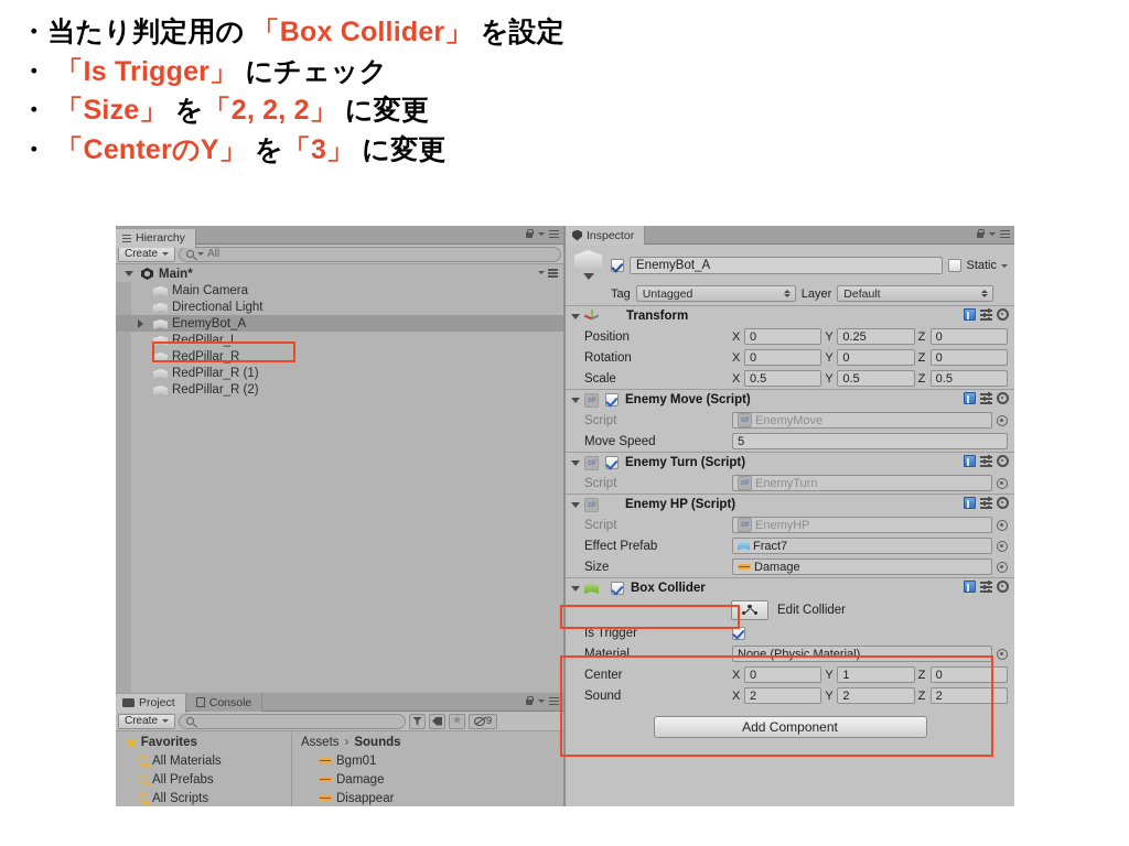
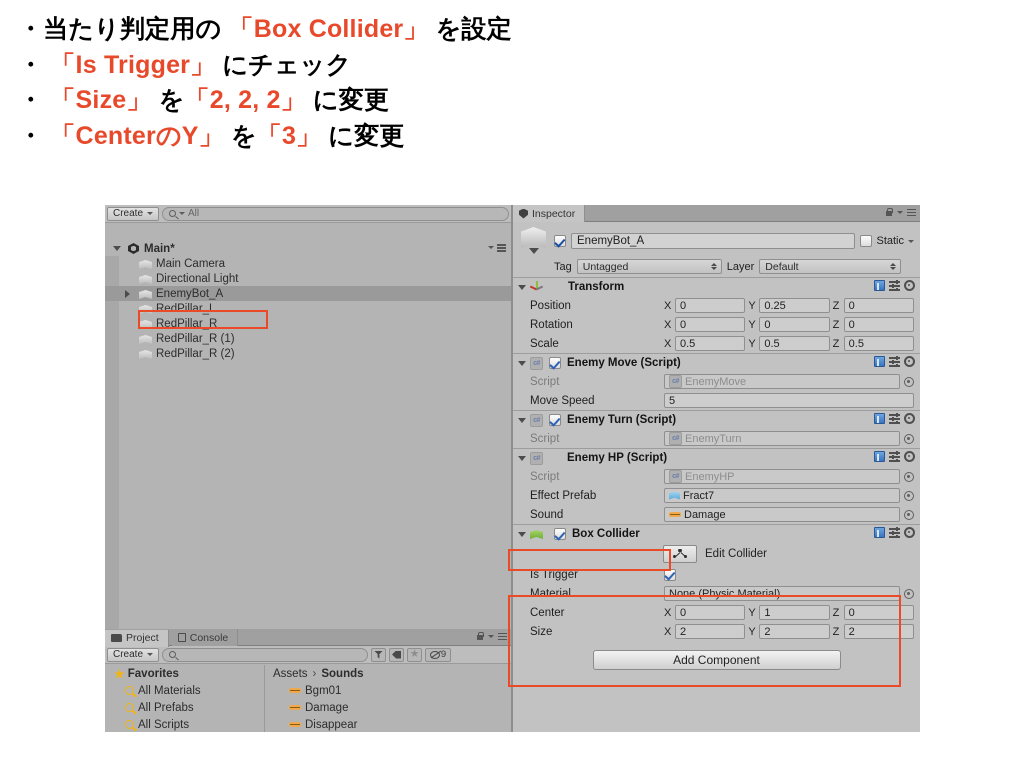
  ・当たり判定用の 「Box Collider」 を設定
  ・ 「Is Trigger」 にチェック
  ・ 「Size」 を「2, 2, 2」 に変更
  ・ 「CenterのY」 を「3」 に変更
- Hierarchy
  Create
  All
  Main*
  Main Camera
  Directional Light
  EnemyBot_A
  RedPillar_L
  RedPillar_R
  RedPillar_R (1)
  RedPillar_R (2)
  Project
  Console
  Create
  ★
  9
  ★
  Favorites
  All Materials
  All Prefabs
  All Scripts
  Assets
  ›
  Sounds
  Bgm01
  Damage
  Disappear
  Inspector
  EnemyBot_A
  Static
  Tag
  Untagged
  Layer
  Default
  Transform
  Position
  X
  0
  Y
  0.25
  Z
  0
  Rotation
  X
  0
  Y
  0
  Z
  0
  Scale
  X
  0.5
  Y
  0.5
  Z
  0.5
  Enemy Move (Script)
  Script
  EnemyMove
  Move Speed
  5
  Enemy Turn (Script)
  Script
  EnemyTurn
  Enemy HP (Script)
  Script
  EnemyHP
  Effect Prefab
  Fract7
- Size
+ Sound
  Damage
  Box Collider
  Edit Collider
  Is Trigger
  Material
  None (Physic Material)
  Center
  X
  0
  Y
  1
  Z
  0
- Sound
+ Size
  X
  2
  Y
  2
  Z
  2
  Add Component
